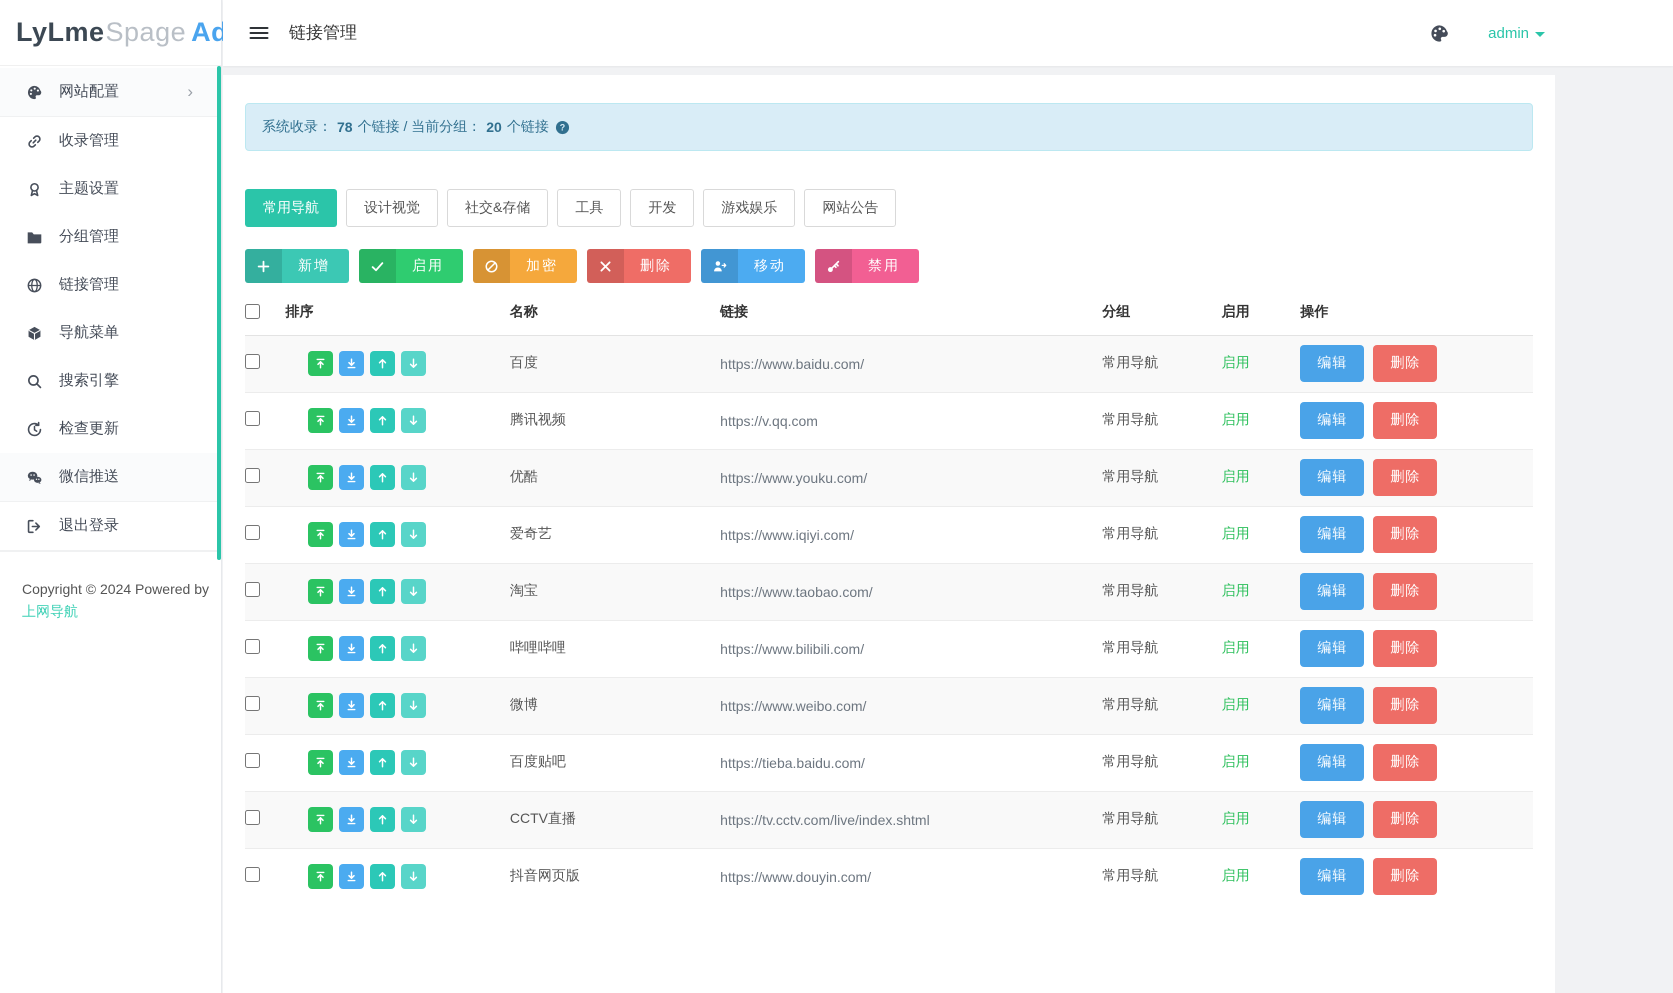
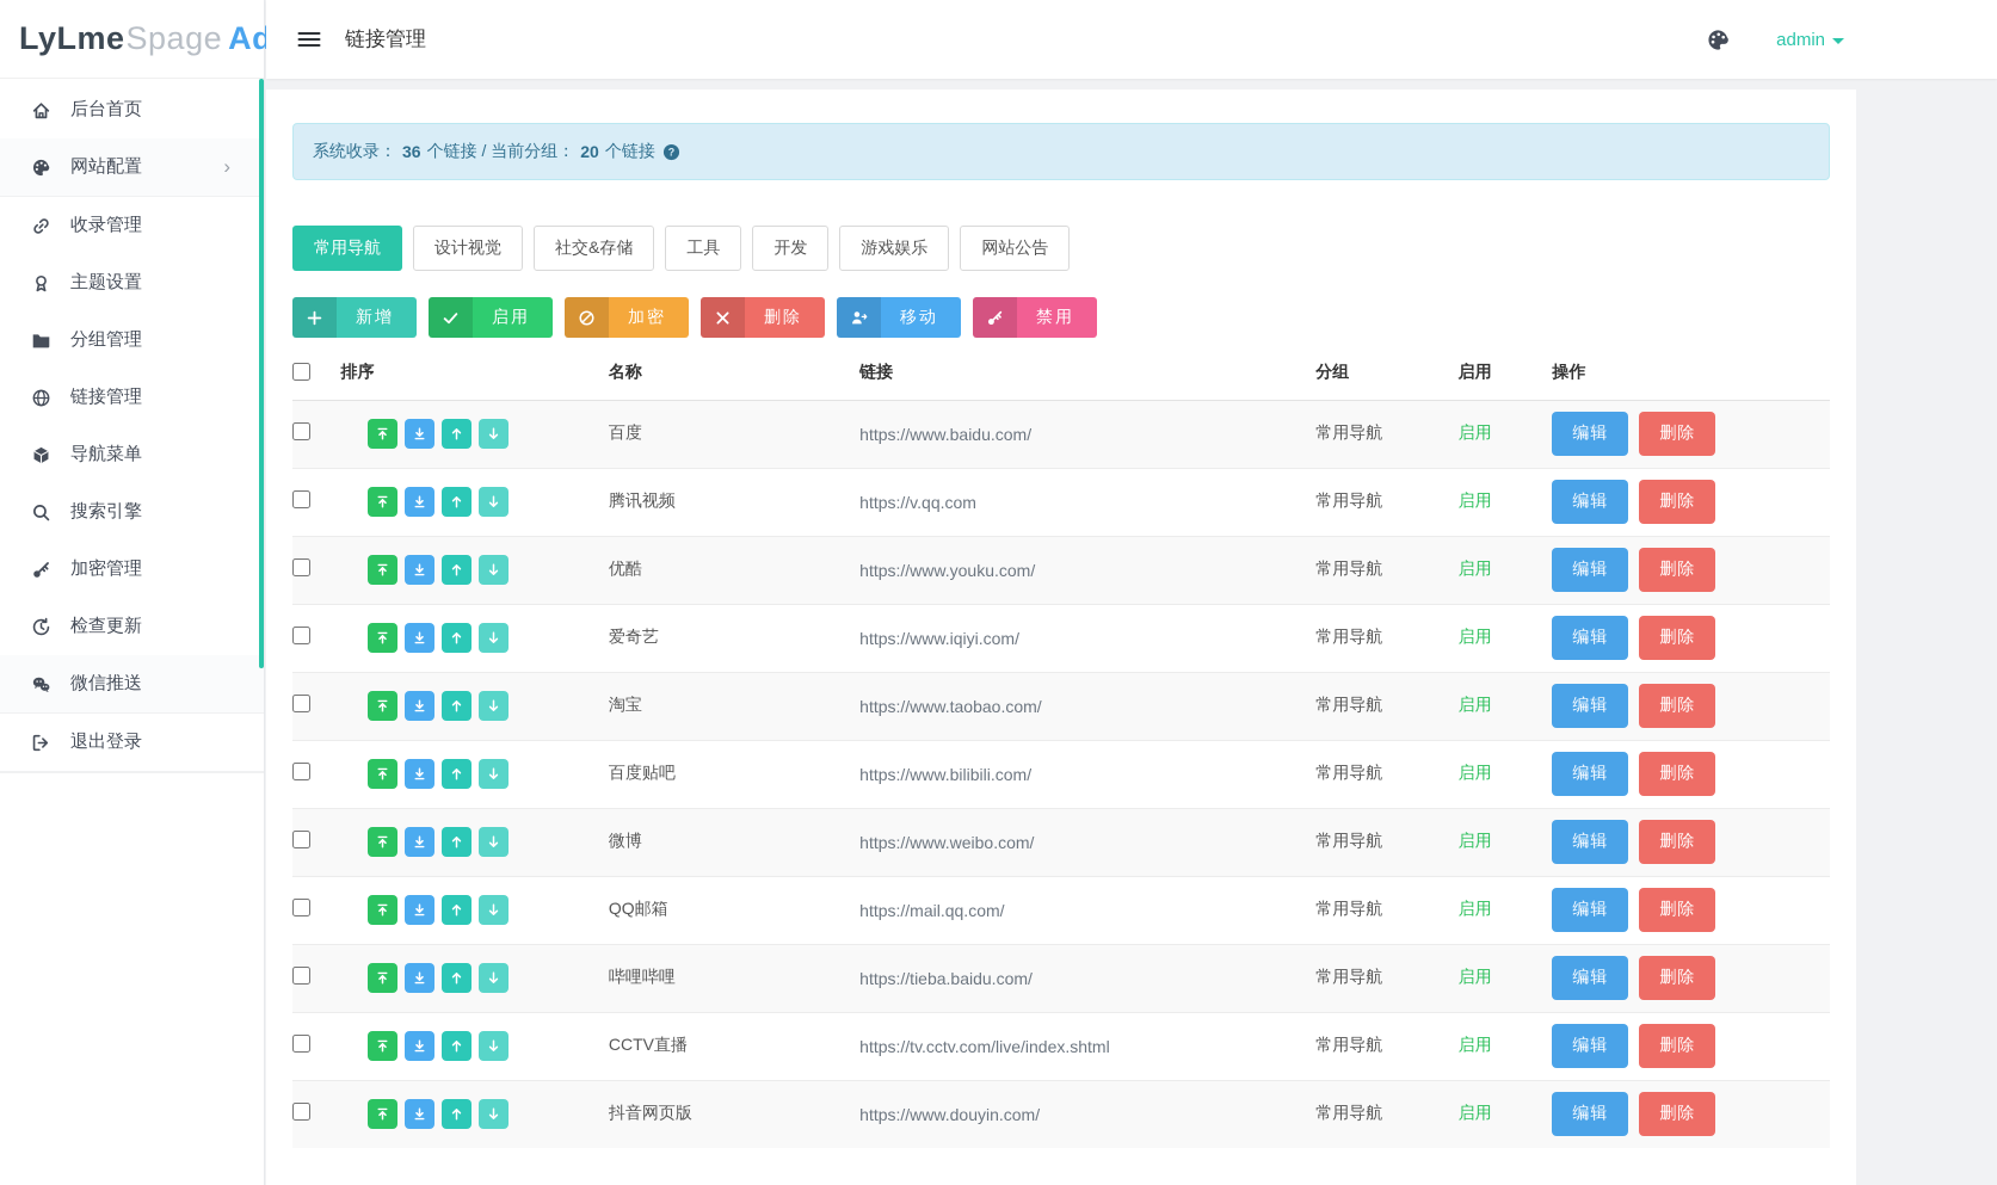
  LyLme
  Spage
+ 后台首页
  网站配置
  ›
  收录管理
  主题设置
  分组管理
  链接管理
  导航菜单
  搜索引擎
+ 加密管理
  检查更新
  微信推送
  退出登录
- Copyright © 2024 Powered by
- 上网导航
  链接管理
  admin
  系统收录：
- 78
+ 36
  个链接 / 当前分组：
  20
  个链接
  ?
  常用导航
  设计视觉
  社交&存储
  工具
  开发
  游戏娱乐
  网站公告
  新增
  启用
  加密
  删除
  移动
  禁用
  	排序	名称	链接	分组	启用	操作
  		百度	https://www.baidu.com/	常用导航	启用	编辑 删除
  		腾讯视频	https://v.qq.com	常用导航	启用	编辑 删除
  		优酷	https://www.youku.com/	常用导航	启用	编辑 删除
  		爱奇艺	https://www.iqiyi.com/	常用导航	启用	编辑 删除
  		淘宝	https://www.taobao.com/	常用导航	启用	编辑 删除
- 		哔哩哔哩	https://www.bilibili.com/	常用导航	启用	编辑 删除
+ 		百度贴吧	https://www.bilibili.com/	常用导航	启用	编辑 删除
  		微博	https://www.weibo.com/	常用导航	启用	编辑 删除
+ 		QQ邮箱	https://mail.qq.com/	常用导航	启用	编辑 删除
- 		百度贴吧	https://tieba.baidu.com/	常用导航	启用	编辑 删除
+ 		哔哩哔哩	https://tieba.baidu.com/	常用导航	启用	编辑 删除
  		CCTV直播	https://tv.cctv.com/live/index.shtml	常用导航	启用	编辑 删除
  		抖音网页版	https://www.douyin.com/	常用导航	启用	编辑 删除
